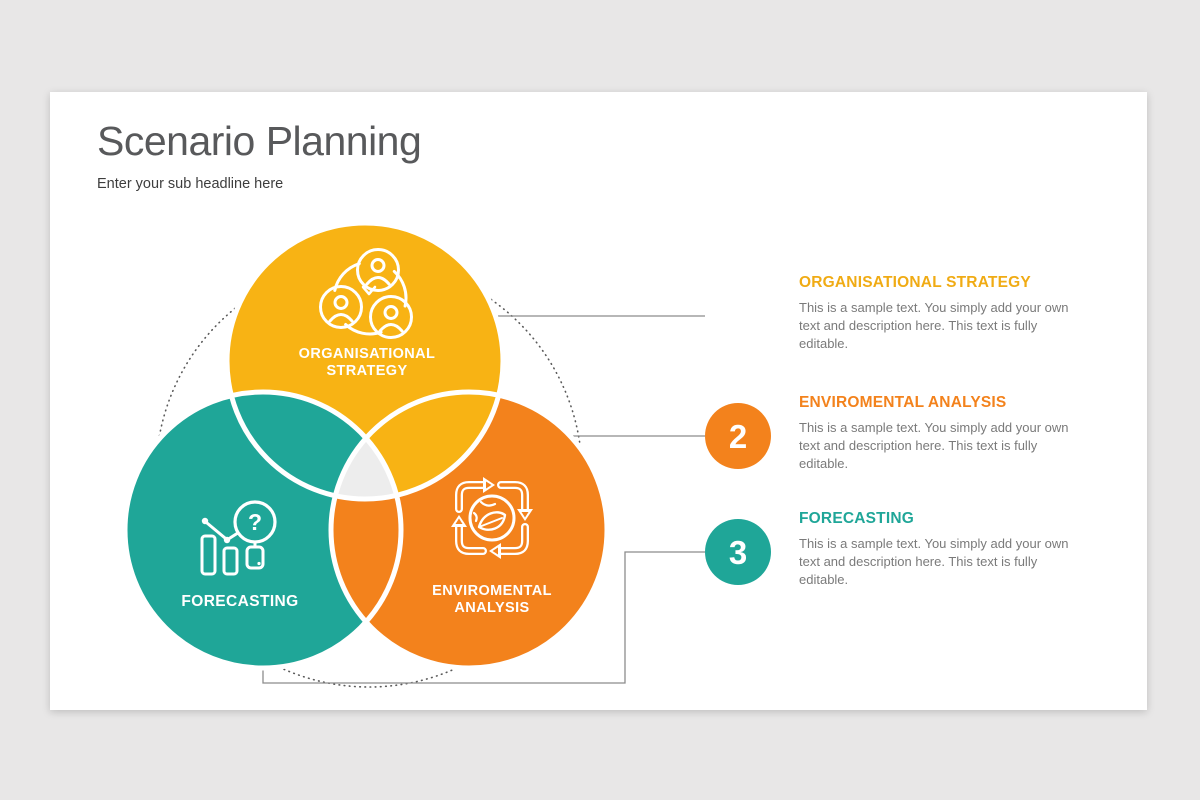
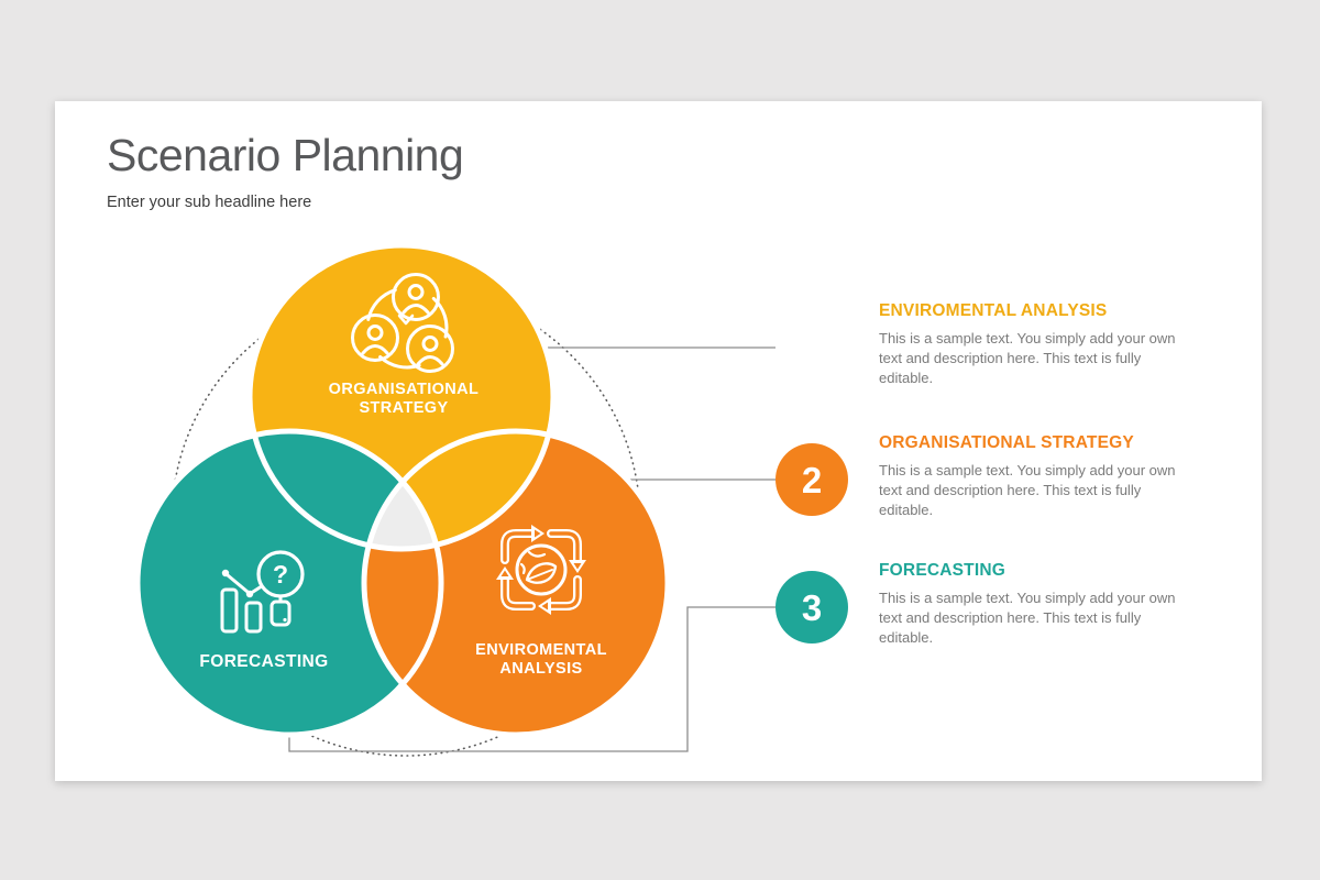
  Scenario Planning
  Enter your sub headline here
  ?
  2
  3
  ORGANISATIONAL
  STRATEGY
  FORECASTING
  ENVIROMENTAL
  ANALYSIS
- ORGANISATIONAL STRATEGY
+ ENVIROMENTAL ANALYSIS
  This is a sample text. You simply add your own text and description here. This text is fully editable.
- ENVIROMENTAL ANALYSIS
+ ORGANISATIONAL STRATEGY
  This is a sample text. You simply add your own text and description here. This text is fully editable.
  FORECASTING
  This is a sample text. You simply add your own text and description here. This text is fully editable.
